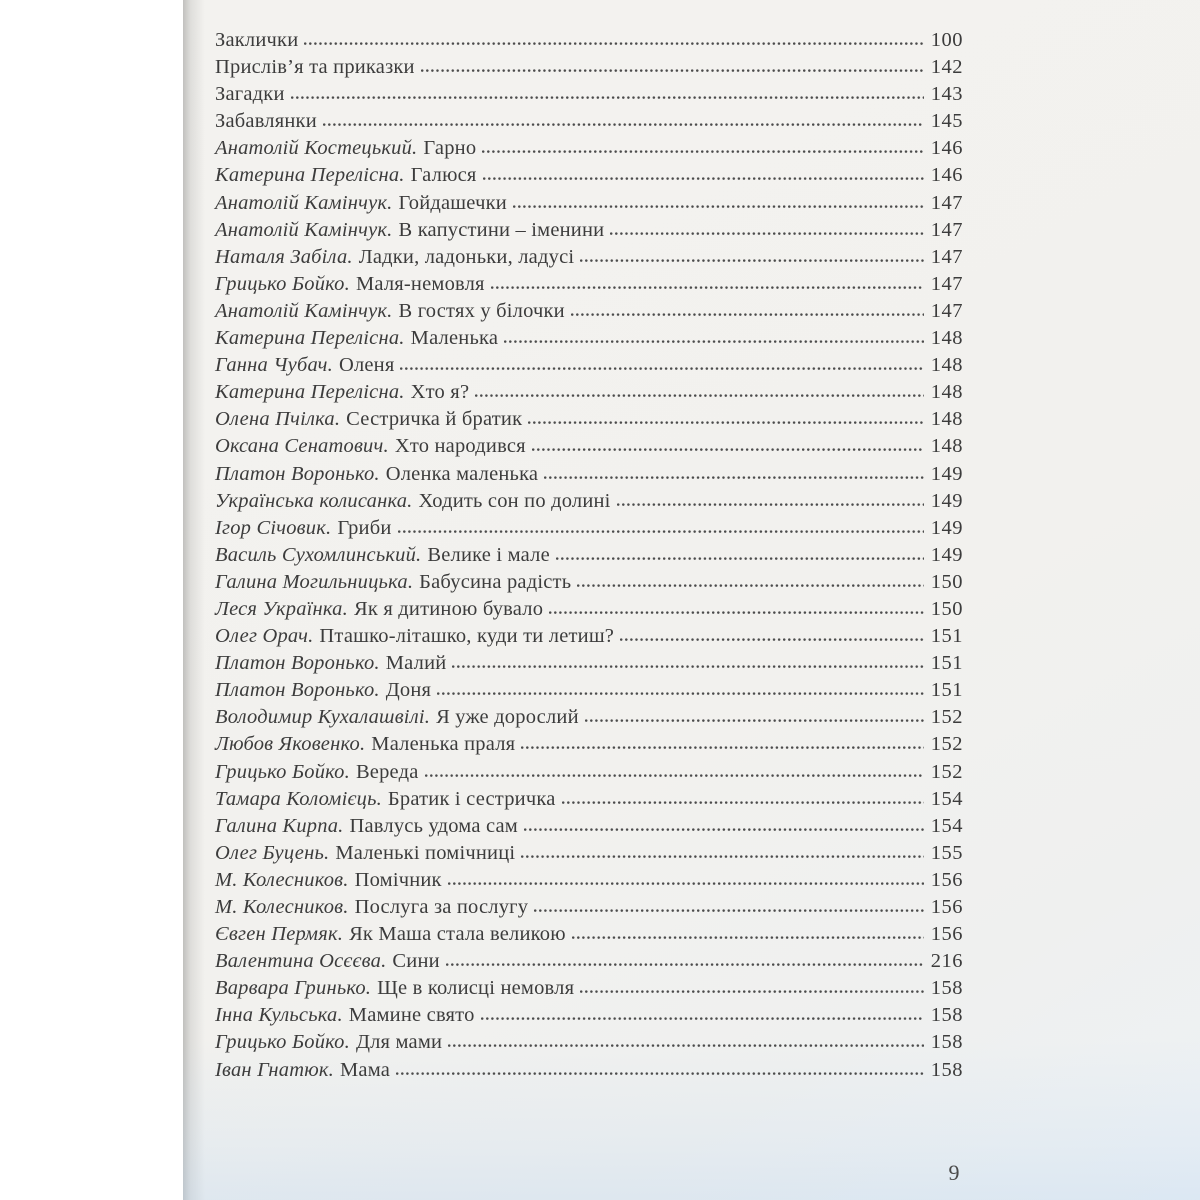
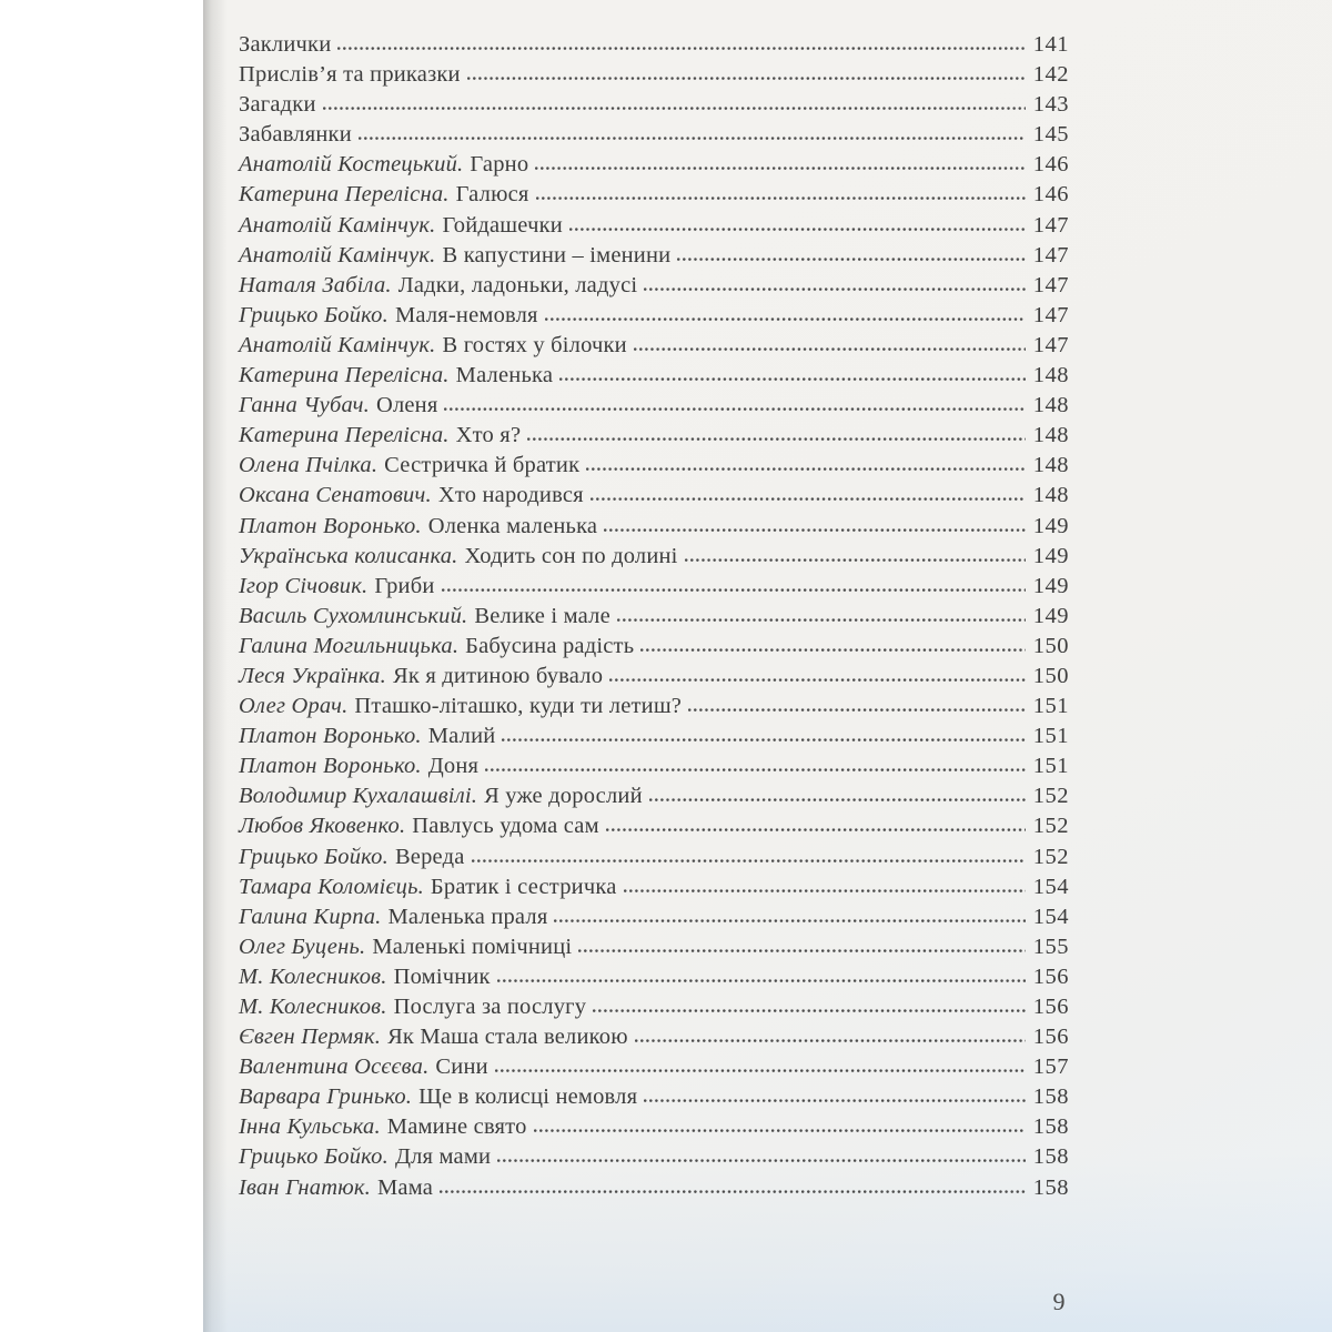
  Заклички
- 100
+ 141
  Прислів’я та приказки
  142
  Загадки
  143
  Забавлянки
  145
  Анатолій Костецький.
  Гарно
  146
  Катерина Перелісна.
  Галюся
  146
  Анатолій Камінчук.
  Гойдашечки
  147
  Анатолій Камінчук.
  В капустини – іменини
  147
  Наталя Забіла.
  Ладки, ладоньки, ладусі
  147
  Грицько Бойко.
  Маля-немовля
  147
  Анатолій Камінчук.
  В гостях у білочки
  147
  Катерина Перелісна.
  Маленька
  148
  Ганна Чубач.
  Оленя
  148
  Катерина Перелісна.
  Хто я?
  148
  Олена Пчілка.
  Сестричка й братик
  148
  Оксана Сенатович.
  Хто народився
  148
  Платон Воронько.
  Оленка маленька
  149
  Українська колисанка.
  Ходить сон по долині
  149
  Ігор Січовик.
  Гриби
  149
  Василь Сухомлинський.
  Велике і мале
  149
  Галина Могильницька.
  Бабусина радість
  150
  Леся Українка.
  Як я дитиною бувало
  150
  Олег Орач.
  Пташко-літашко, куди ти летиш?
  151
  Платон Воронько.
  Малий
  151
  Платон Воронько.
  Доня
  151
  Володимир Кухалашвілі.
  Я уже дорослий
  152
  Любов Яковенко.
- Маленька праля
+ Павлусь удома сам
  152
  Грицько Бойко.
  Вереда
  152
  Тамара Коломієць.
  Братик і сестричка
  154
  Галина Кирпа.
- Павлусь удома сам
+ Маленька праля
  154
  Олег Буцень.
  Маленькі помічниці
  155
  М. Колесников.
  Помічник
  156
  М. Колесников.
  Послуга за послугу
  156
  Євген Пермяк.
  Як Маша стала великою
  156
  Валентина Осєєва.
  Сини
- 216
+ 157
  Варвара Гринько.
  Ще в колисці немовля
  158
  Інна Кульська.
  Мамине свято
  158
  Грицько Бойко.
  Для мами
  158
  Іван Гнатюк.
  Мама
  158
  9
